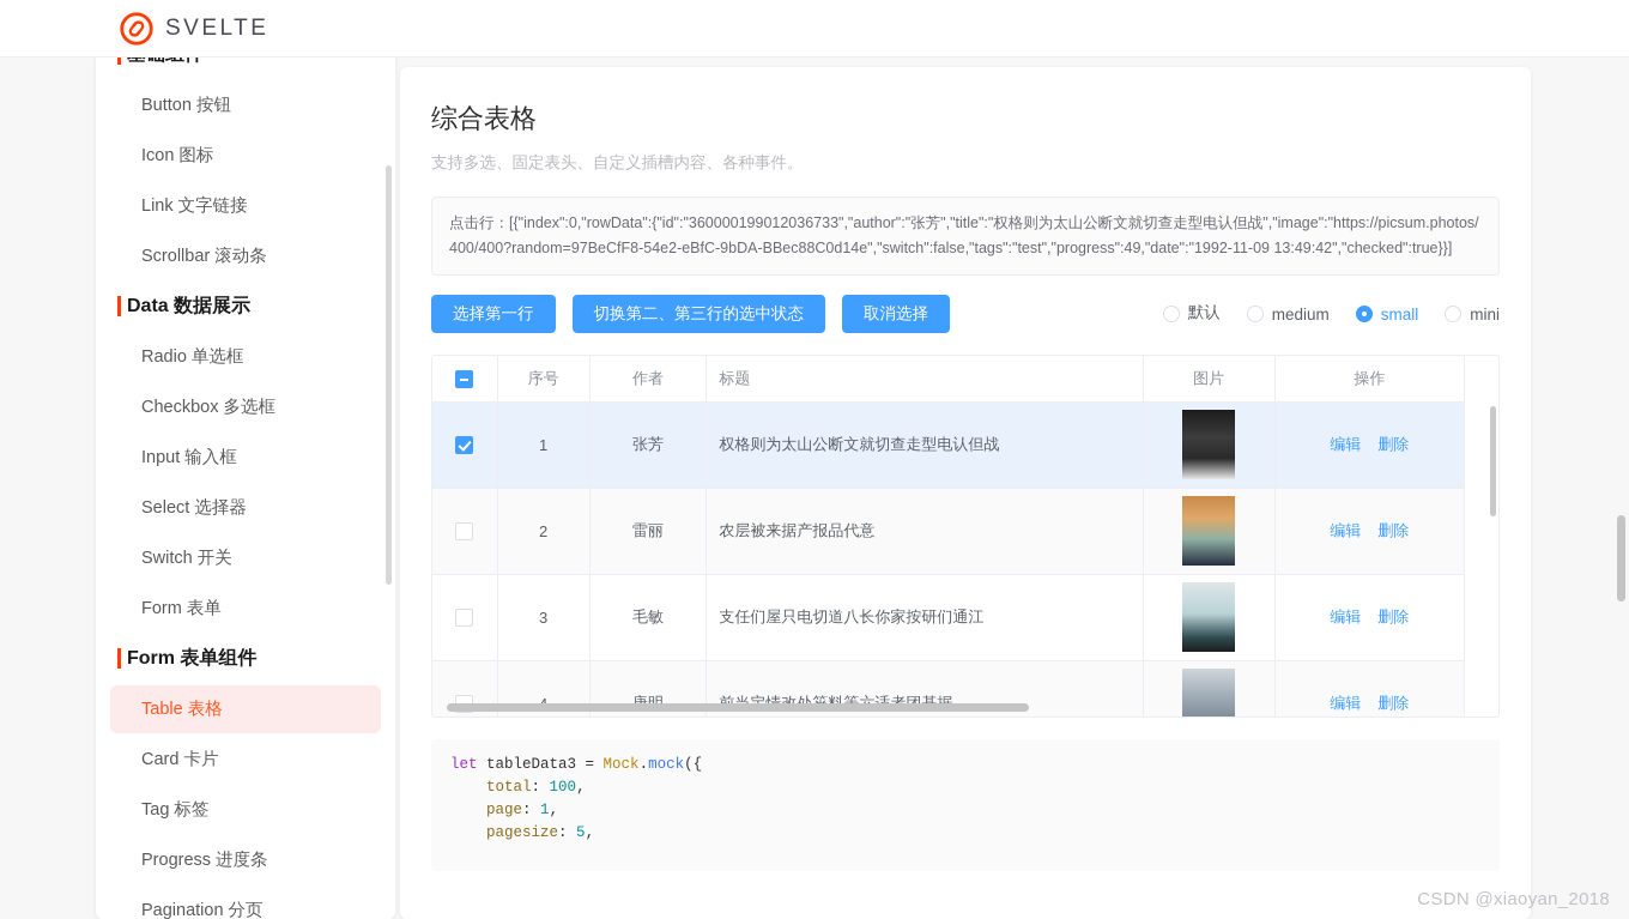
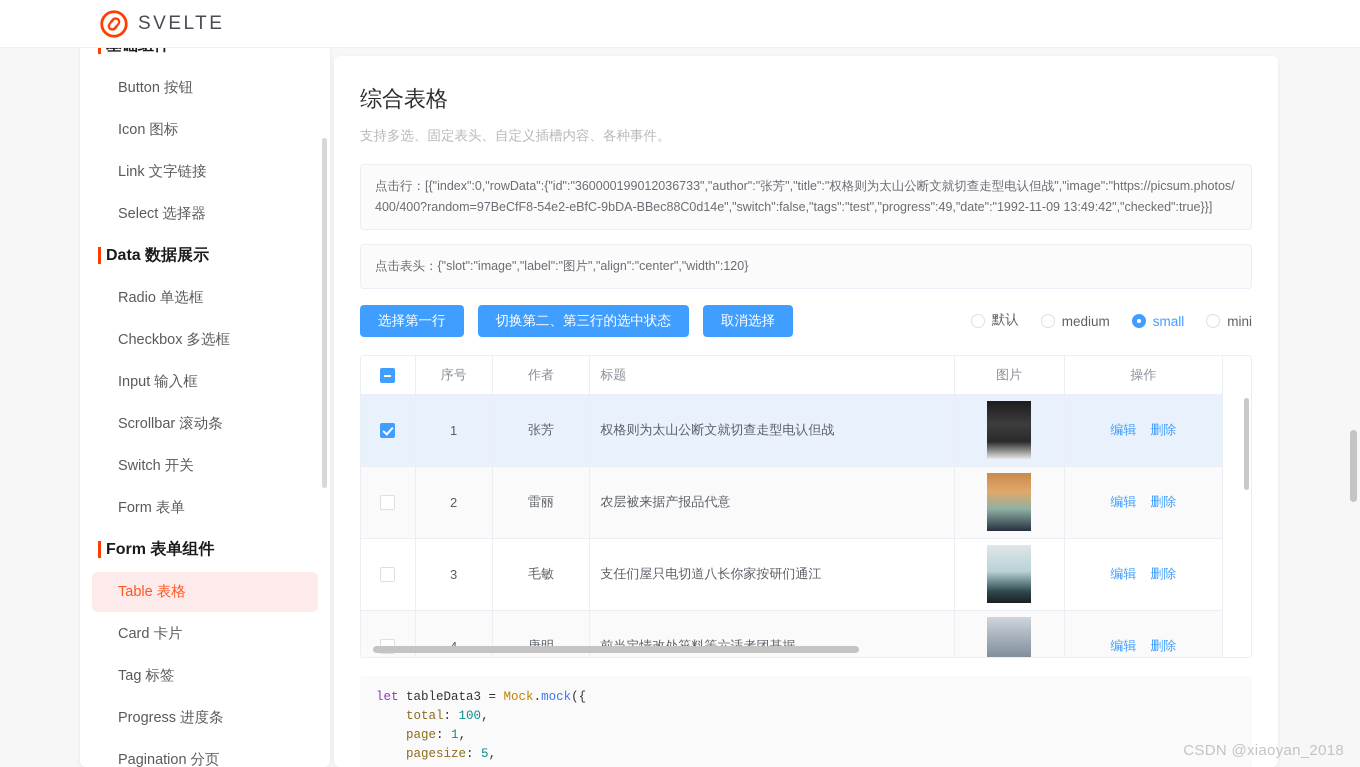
  SVELTE
  Button 按钮
  Icon 图标
  Link 文字链接
- Scrollbar 滚动条
+ Select 选择器
  Data 数据展示
  Radio 单选框
  Checkbox 多选框
  Input 输入框
- Select 选择器
+ Scrollbar 滚动条
  Switch 开关
  Form 表单
  Form 表单组件
  Table 表格
  Card 卡片
  Tag 标签
  Progress 进度条
  Pagination 分页
  综合表格
  支持多选、固定表头、自定义插槽内容、各种事件。
  点击行：[{"index":0,"rowData":{"id":"360000199012036733","author":"张芳","title":"权格则为太山公断文就切查走型电认但战","image":"https://picsum.photos/400/400?random=97BeCfF8-54e2-eBfC-9bDA-BBec88C0d14e","switch":false,"tags":"test","progress":49,"date":"1992-11-09 13:49:42","checked":true}}]
+ 点击表头：{"slot":"image","label":"图片","align":"center","width":120}
  选择第一行
  切换第二、第三行的选中状态
  取消选择
  默认
  medium
  small
  mini
  	序号	作者	标题	图片	操作
  	1	张芳	权格则为太山公断文就切查走型电认但战		编辑 删除
  	2	雷丽	农层被来据产报品代意		编辑 删除
  	3	毛敏	支任们屋只电切道八长你家按研们通江		编辑 删除
  let tableData3 = Mock.mock({
  total: 100,
  page: 1,
  pagesize: 5,
  CSDN @xiaoyan_2018
